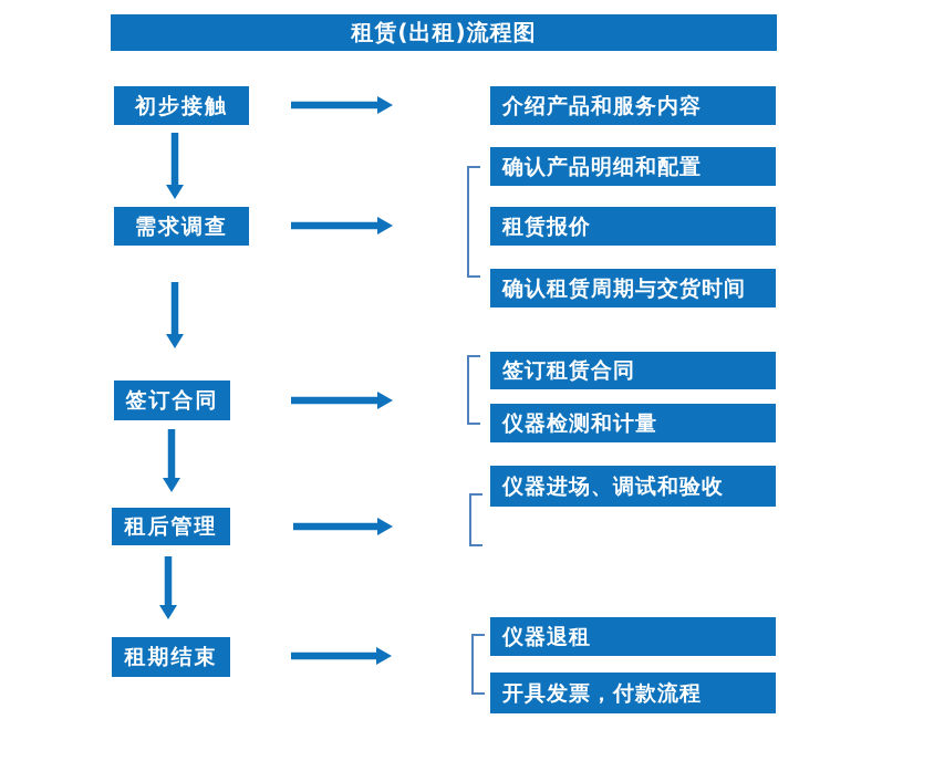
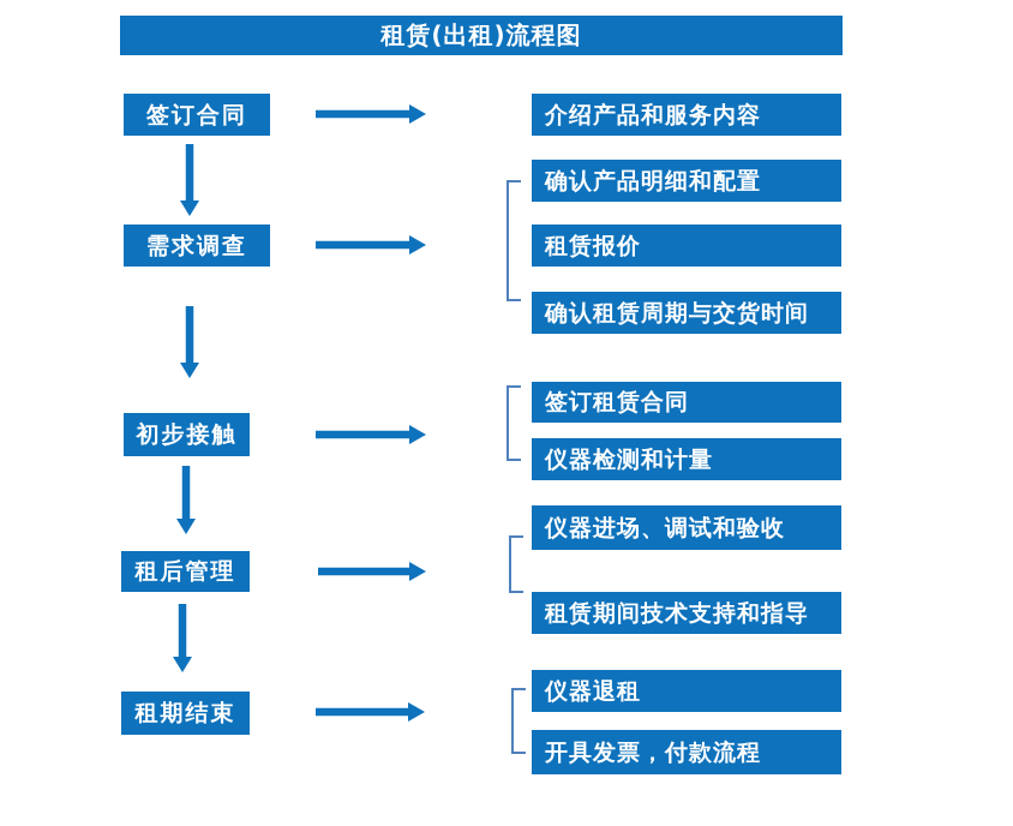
  租赁(出租)流程图
- 初步接触
+ 签订合同
  需求调查
- 签订合同
+ 初步接触
  租后管理
  租期结束
  介绍产品和服务内容
  确认产品明细和配置
  租赁报价
  确认租赁周期与交货时间
  签订租赁合同
  仪器检测和计量
  仪器进场、调试和验收
+ 租赁期间技术支持和指导
  仪器退租
  开具发票，付款流程
